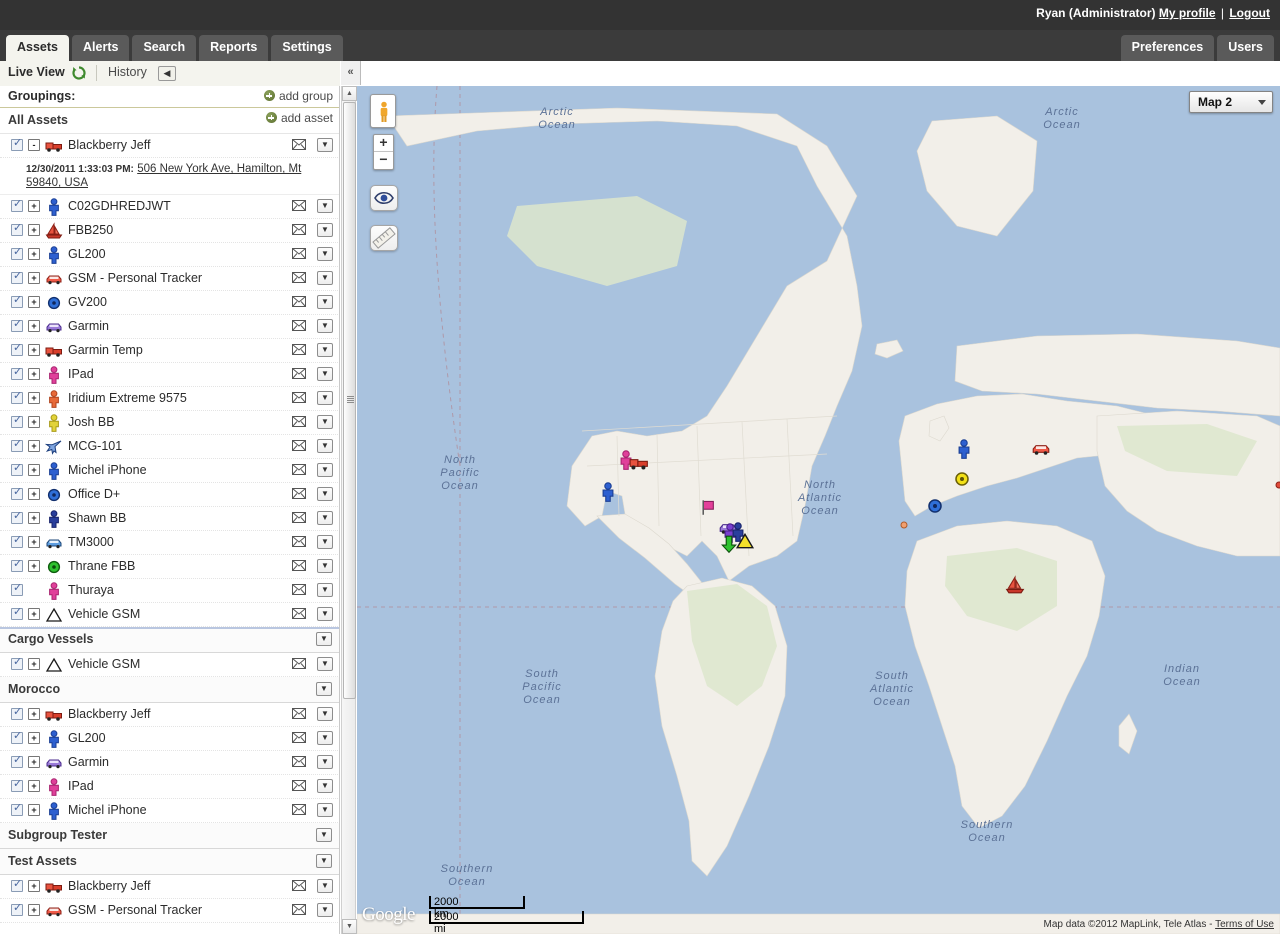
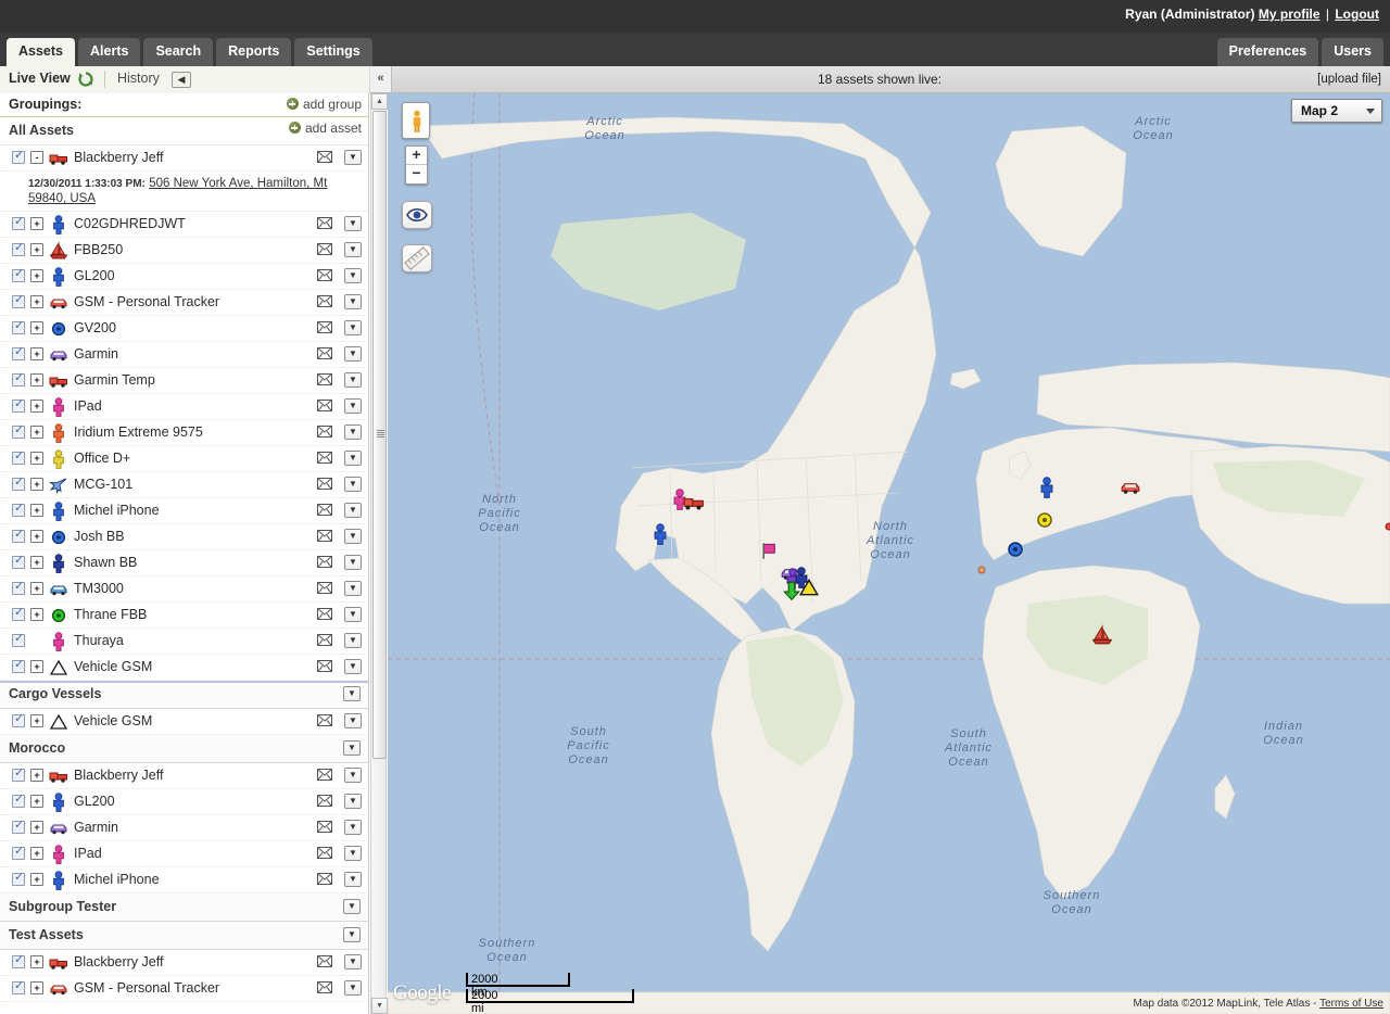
  Ryan (Administrator) My profile | Logout
  Assets
  Alerts
  Search
  Reports
  Settings
  Preferences
  Users
  Live View
  History
  ◀
+ 18 assets shown live:
+ [upload file]
  «
  Groupings:
  add group
  All Assets
  add asset
  -
  Blackberry Jeff
  ▼
  12/30/2011 1:33:03 PM: 506 New York Ave, Hamilton, Mt 59840, USA
  +
  C02GDHREDJWT
  ▼
  +
  FBB250
  ▼
  +
  GL200
  ▼
  +
  GSM - Personal Tracker
  ▼
  +
  GV200
  ▼
  +
  Garmin
  ▼
  +
  Garmin Temp
  ▼
  +
  IPad
  ▼
  +
  Iridium Extreme 9575
  ▼
  +
- Josh BB
+ Office D+
  ▼
  +
  MCG-101
  ▼
  +
  Michel iPhone
  ▼
  +
- Office D+
+ Josh BB
  ▼
  +
  Shawn BB
  ▼
  +
  TM3000
  ▼
  +
  Thrane FBB
  ▼
  Thuraya
  ▼
  +
  Vehicle GSM
  ▼
  Cargo Vessels
  ▼
  +
  Vehicle GSM
  ▼
  Morocco
  ▼
  +
  Blackberry Jeff
  ▼
  +
  GL200
  ▼
  +
  Garmin
  ▼
  +
  IPad
  ▼
  +
  Michel iPhone
  ▼
  Subgroup Tester
  ▼
  Test Assets
  ▼
  +
  Blackberry Jeff
  ▼
  +
  GSM - Personal Tracker
  ▼
  Arctic
  Ocean
  Arctic
  Ocean
  North
  Pacific
  Ocean
  North
  Atlantic
  Ocean
  South
  Pacific
  Ocean
  South
  Atlantic
  Ocean
  Indian
  Ocean
  Southern
  Ocean
  Southern
  Ocean
  +
  −
  Map 2
  Google
  2000 km
  2000 mi
  Map data ©2012 MapLink, Tele Atlas - Terms of Use
